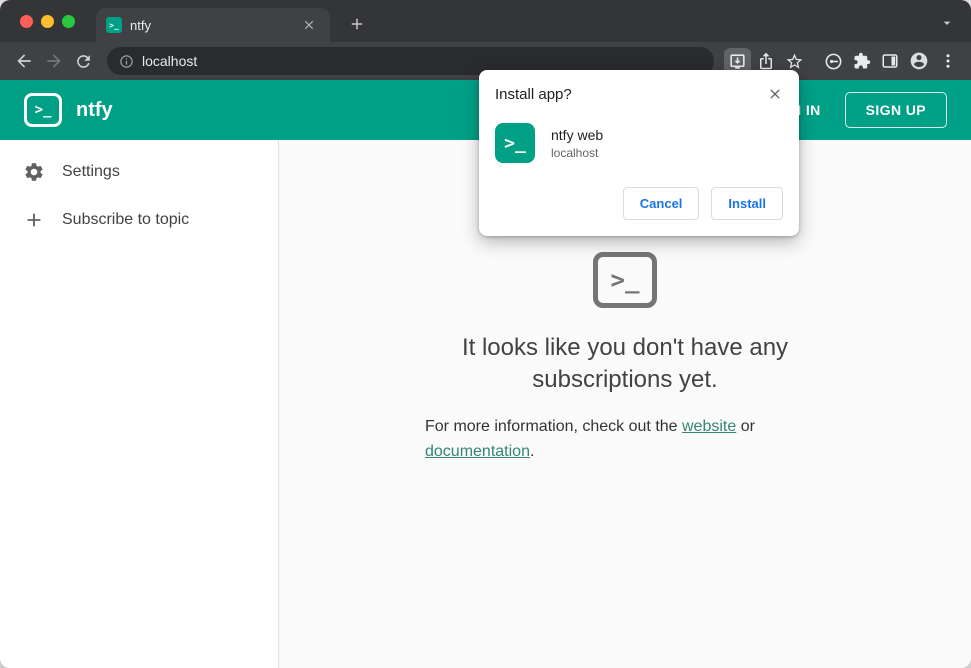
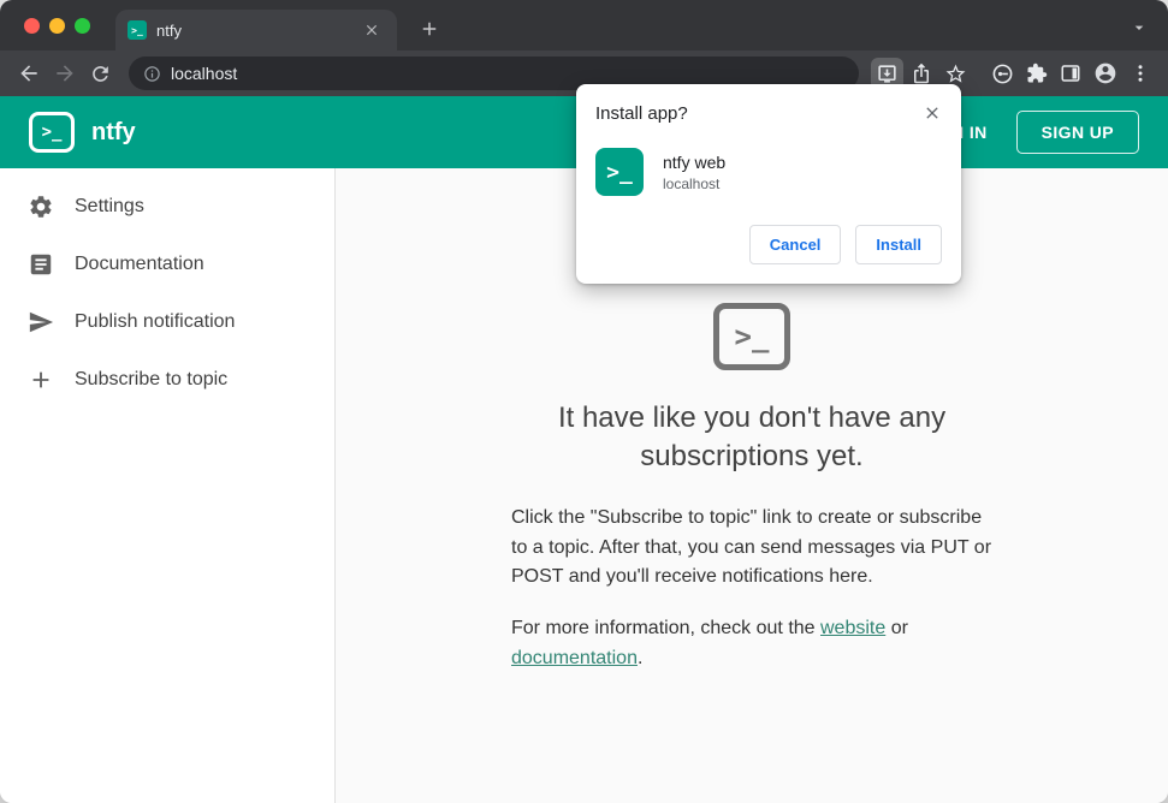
  >_
  ntfy
  localhost
  >_
  ntfy
  SIGN UP
  Settings
+ Documentation
+ Publish notification
  Subscribe to topic
  >_
- It looks like you don't have any subscriptions yet.
+ It have like you don't have any subscriptions yet.
+ Click the "Subscribe to topic" link to create or subscribe to a topic. After that, you can send messages via PUT or POST and you'll receive notifications here.
  For more information, check out the website or documentation.
  Install app?
  >_
  ntfy web
  localhost
  Cancel
  Install
